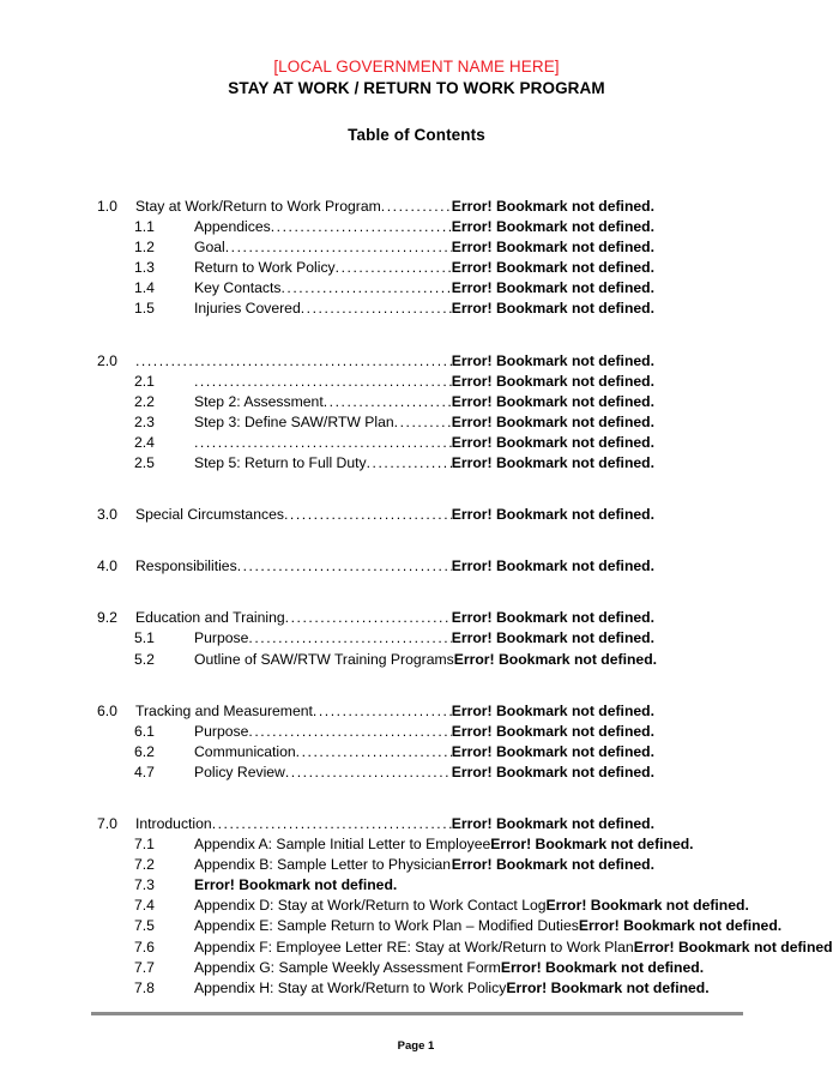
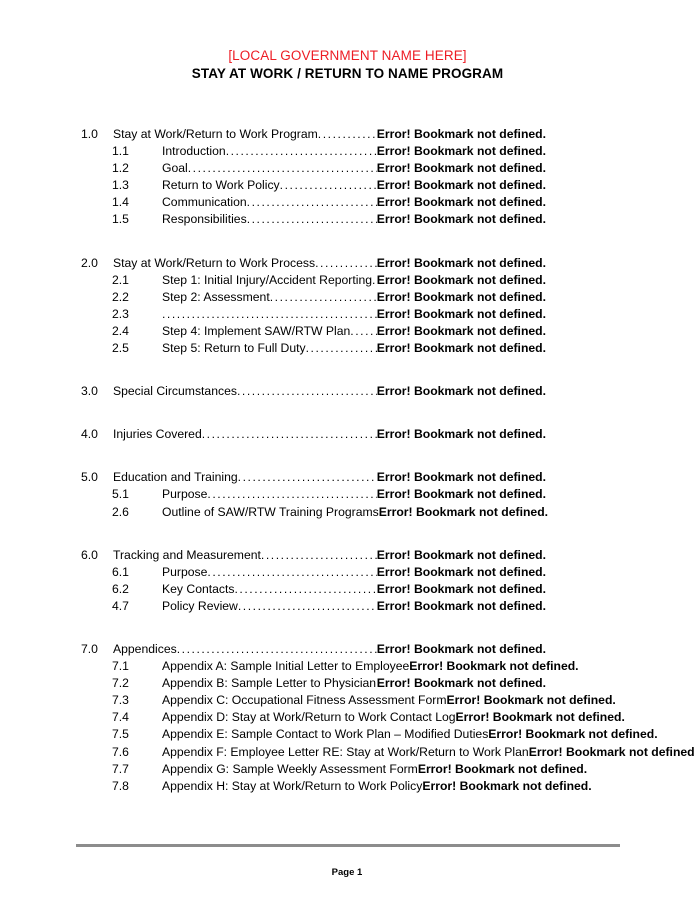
  [LOCAL GOVERNMENT NAME HERE]
- STAY AT WORK / RETURN TO WORK PROGRAM
+ STAY AT WORK / RETURN TO NAME PROGRAM
- Table of Contents
  1.0
  Stay at Work/Return to Work Program
  Error! Bookmark not defined.
  1.1
- Appendices
+ Introduction
  Error! Bookmark not defined.
  1.2
  Goal
  Error! Bookmark not defined.
  1.3
  Return to Work Policy
  Error! Bookmark not defined.
  1.4
- Key Contacts
+ Communication
  Error! Bookmark not defined.
  1.5
- Injuries Covered
+ Responsibilities
  Error! Bookmark not defined.
  2.0
+ Stay at Work/Return to Work Process
  Error! Bookmark not defined.
  2.1
+ Step 1: Initial Injury/Accident Reporting
  Error! Bookmark not defined.
  2.2
  Step 2: Assessment
  Error! Bookmark not defined.
  2.3
- Step 3: Define SAW/RTW Plan
  Error! Bookmark not defined.
  2.4
+ Step 4: Implement SAW/RTW Plan
  Error! Bookmark not defined.
  2.5
  Step 5: Return to Full Duty
  Error! Bookmark not defined.
  3.0
  Special Circumstances
  Error! Bookmark not defined.
  4.0
- Responsibilities
+ Injuries Covered
  Error! Bookmark not defined.
- 9.2
+ 5.0
  Education and Training
  Error! Bookmark not defined.
  5.1
  Purpose
  Error! Bookmark not defined.
- 5.2
+ 2.6
  Outline of SAW/RTW Training Programs
  Error! Bookmark not defined.
  6.0
  Tracking and Measurement
  Error! Bookmark not defined.
  6.1
  Purpose
  Error! Bookmark not defined.
  6.2
- Communication
+ Key Contacts
  Error! Bookmark not defined.
  4.7
  Policy Review
  Error! Bookmark not defined.
  7.0
- Introduction
+ Appendices
  Error! Bookmark not defined.
  7.1
  Appendix A: Sample Initial Letter to Employee
  Error! Bookmark not defined.
  7.2
  Appendix B: Sample Letter to Physician
  Error! Bookmark not defined.
  7.3
+ Appendix C: Occupational Fitness Assessment Form
  Error! Bookmark not defined.
  7.4
  Appendix D: Stay at Work/Return to Work Contact Log
  Error! Bookmark not defined.
  7.5
- Appendix E: Sample Return to Work Plan – Modified Duties
+ Appendix E: Sample Contact to Work Plan – Modified Duties
  Error! Bookmark not defined.
  7.6
  Appendix F: Employee Letter RE: Stay at Work/Return to Work Plan
  Error! Bookmark not defined
  7.7
  Appendix G: Sample Weekly Assessment Form
  Error! Bookmark not defined.
  7.8
  Appendix H: Stay at Work/Return to Work Policy
  Error! Bookmark not defined.
  Page 1
